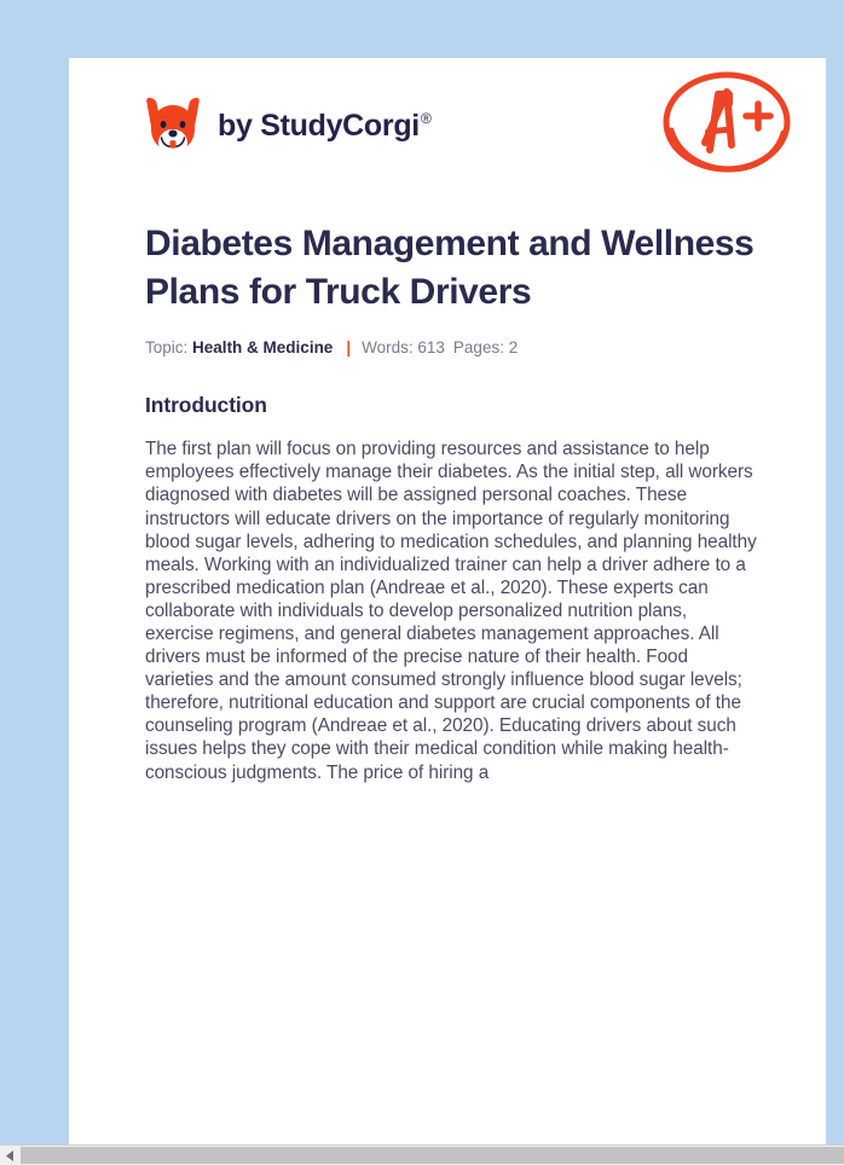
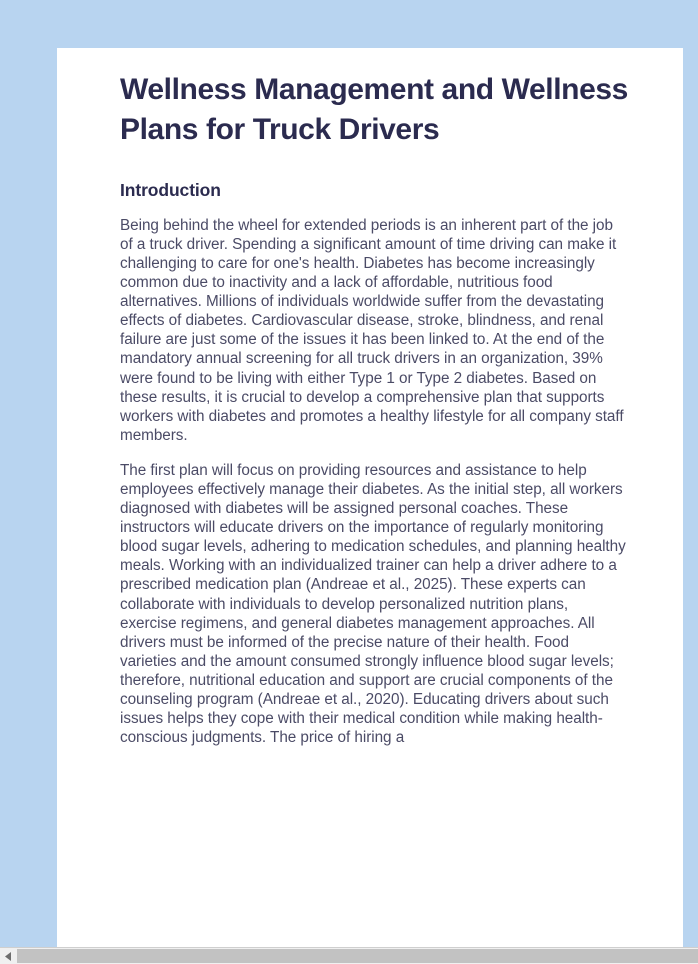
- by StudyCorgi®
- Diabetes Management and Wellness Plans for Truck Drivers
+ Wellness Management and Wellness Plans for Truck Drivers
- Topic: Health & Medicine | Words: 613 Pages: 2
  Introduction
+ Being behind the wheel for extended periods is an inherent part of the job of a truck driver. Spending a significant amount of time driving can make it challenging to care for one's health. Diabetes has become increasingly common due to inactivity and a lack of affordable, nutritious food alternatives. Millions of individuals worldwide suffer from the devastating effects of diabetes. Cardiovascular disease, stroke, blindness, and renal failure are just some of the issues it has been linked to. At the end of the mandatory annual screening for all truck drivers in an organization, 39% were found to be living with either Type 1 or Type 2 diabetes. Based on these results, it is crucial to develop a comprehensive plan that supports workers with diabetes and promotes a healthy lifestyle for all company staff members.
- The first plan will focus on providing resources and assistance to help employees effectively manage their diabetes. As the initial step, all workers diagnosed with diabetes will be assigned personal coaches. These instructors will educate drivers on the importance of regularly monitoring blood sugar levels, adhering to medication schedules, and planning healthy meals. Working with an individualized trainer can help a driver adhere to a prescribed medication plan (Andreae et al., 2020). These experts can collaborate with individuals to develop personalized nutrition plans, exercise regimens, and general diabetes management approaches. All drivers must be informed of the precise nature of their health. Food varieties and the amount consumed strongly influence blood sugar levels; therefore, nutritional education and support are crucial components of the counseling program (Andreae et al., 2020). Educating drivers about such issues helps they cope with their medical condition while making health-conscious judgments. The price of hiring a
+ The first plan will focus on providing resources and assistance to help employees effectively manage their diabetes. As the initial step, all workers diagnosed with diabetes will be assigned personal coaches. These instructors will educate drivers on the importance of regularly monitoring blood sugar levels, adhering to medication schedules, and planning healthy meals. Working with an individualized trainer can help a driver adhere to a prescribed medication plan (Andreae et al., 2025). These experts can collaborate with individuals to develop personalized nutrition plans, exercise regimens, and general diabetes management approaches. All drivers must be informed of the precise nature of their health. Food varieties and the amount consumed strongly influence blood sugar levels; therefore, nutritional education and support are crucial components of the counseling program (Andreae et al., 2020). Educating drivers about such issues helps they cope with their medical condition while making health-conscious judgments. The price of hiring a
